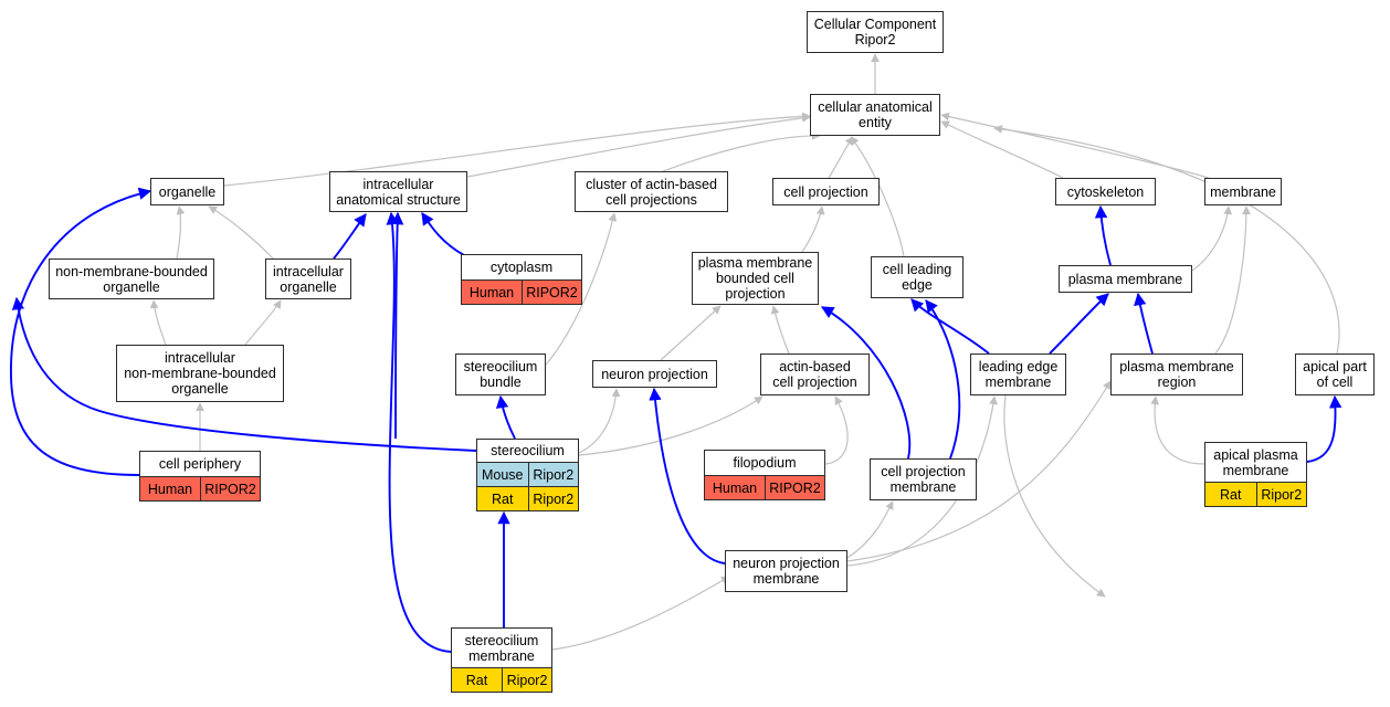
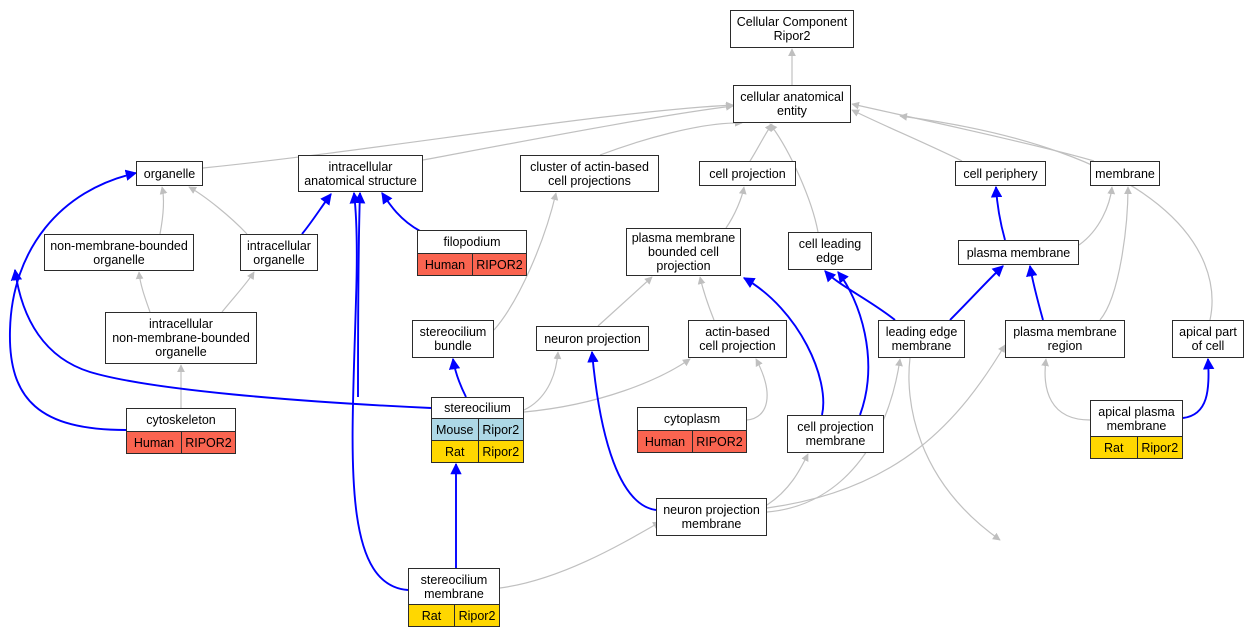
  Cellular Component
  Ripor2
  cellular anatomical
  entity
  organelle
  intracellular
  anatomical structure
  cluster of actin-based
  cell projections
  cell projection
- cytoskeleton
+ cell periphery
  membrane
  non-membrane-bounded
  organelle
  intracellular
  organelle
- cytoplasm
+ filopodium
  Human
  RIPOR2
  plasma membrane
  bounded cell
  projection
  cell leading
  edge
  plasma membrane
  intracellular
  non-membrane-bounded
  organelle
  stereocilium
  bundle
  neuron projection
  actin-based
  cell projection
  leading edge
  membrane
  plasma membrane
  region
  apical part
  of cell
- cell periphery
+ cytoskeleton
  Human
  RIPOR2
  stereocilium
  Mouse
  Ripor2
  Rat
  Ripor2
- filopodium
+ cytoplasm
  Human
  RIPOR2
  cell projection
  membrane
  apical plasma
  membrane
  Rat
  Ripor2
  neuron projection
  membrane
  stereocilium
  membrane
  Rat
  Ripor2
